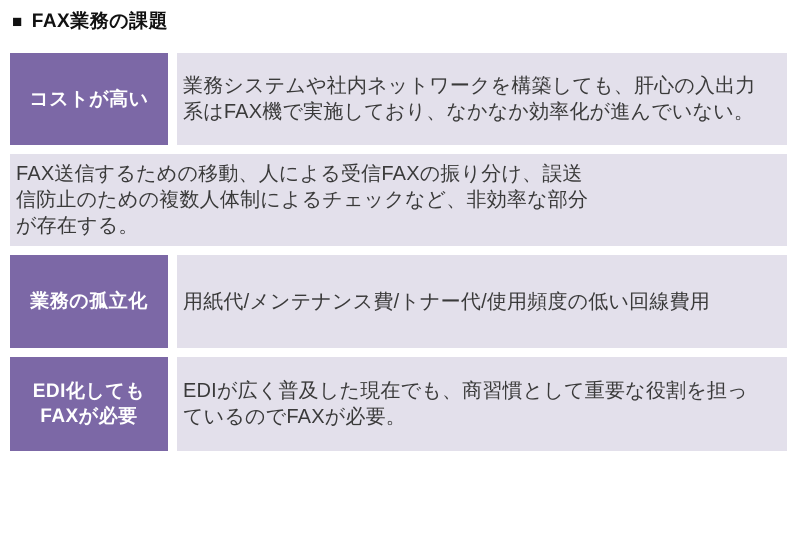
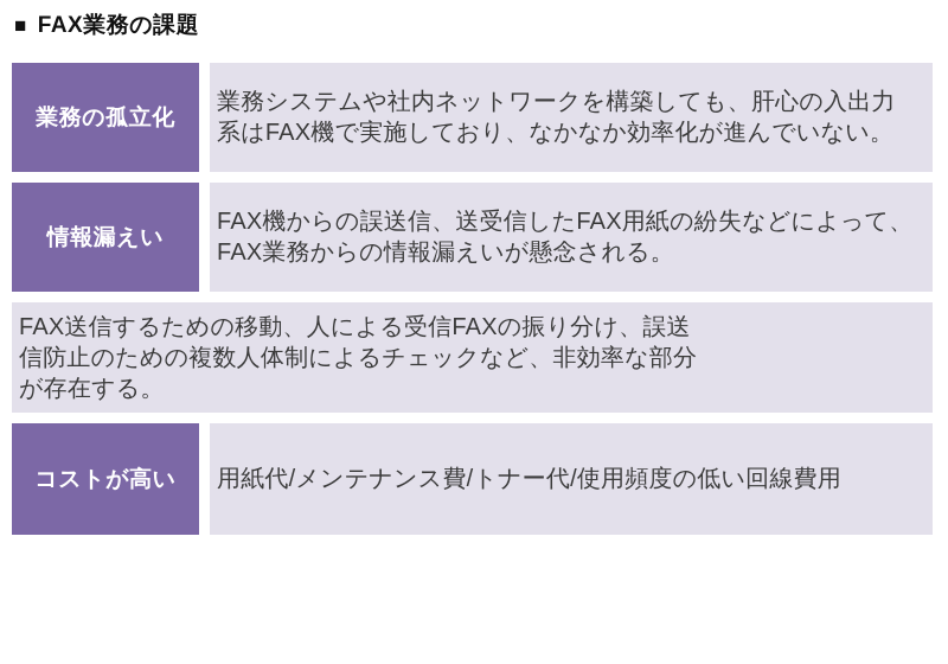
  ■
  FAX業務の課題
- コストが高い
+ 業務の孤立化
  業務システムや社内ネットワークを構築しても、肝心の入出力
  系はFAX機で実施しており、なかなか効率化が進んでいない。
+ 情報漏えい
+ FAX機からの誤送信、送受信したFAX用紙の紛失などによって、
+ FAX業務からの情報漏えいが懸念される。
  FAX送信するための移動、人による受信FAXの振り分け、誤送
  信防止のための複数人体制によるチェックなど、非効率な部分
  が存在する。
- 業務の孤立化
+ コストが高い
  用紙代/メンテナンス費/トナー代/使用頻度の低い回線費用
- EDI化しても
- FAXが必要
- EDIが広く普及した現在でも、商習慣として重要な役割を担っ
- ているのでFAXが必要。
